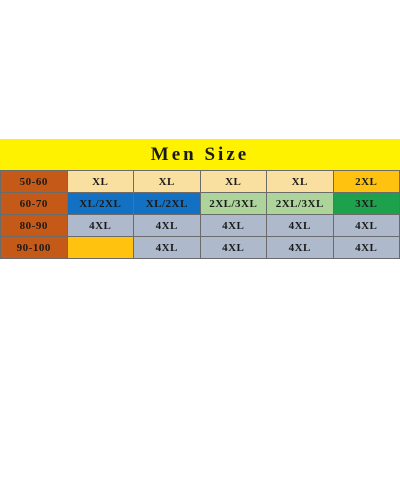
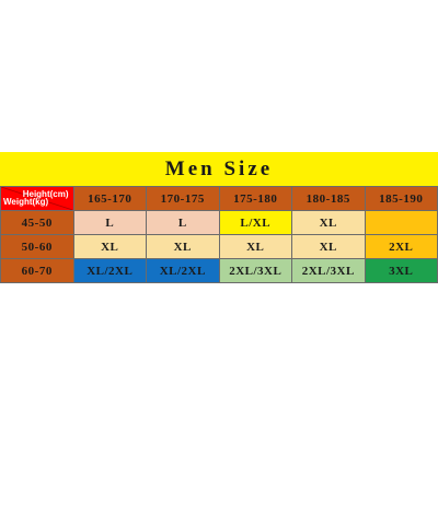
  Men Size
+ Height(cm) Weight(kg)	165-170	170-175	175-180	180-185	185-190
+ 45-50	L	L	L/XL	XL
  50-60	XL	XL	XL	XL	2XL
  60-70	XL/2XL	XL/2XL	2XL/3XL	2XL/3XL	3XL
- 80-90	4XL	4XL	4XL	4XL	4XL
- 90-100		4XL	4XL	4XL	4XL
